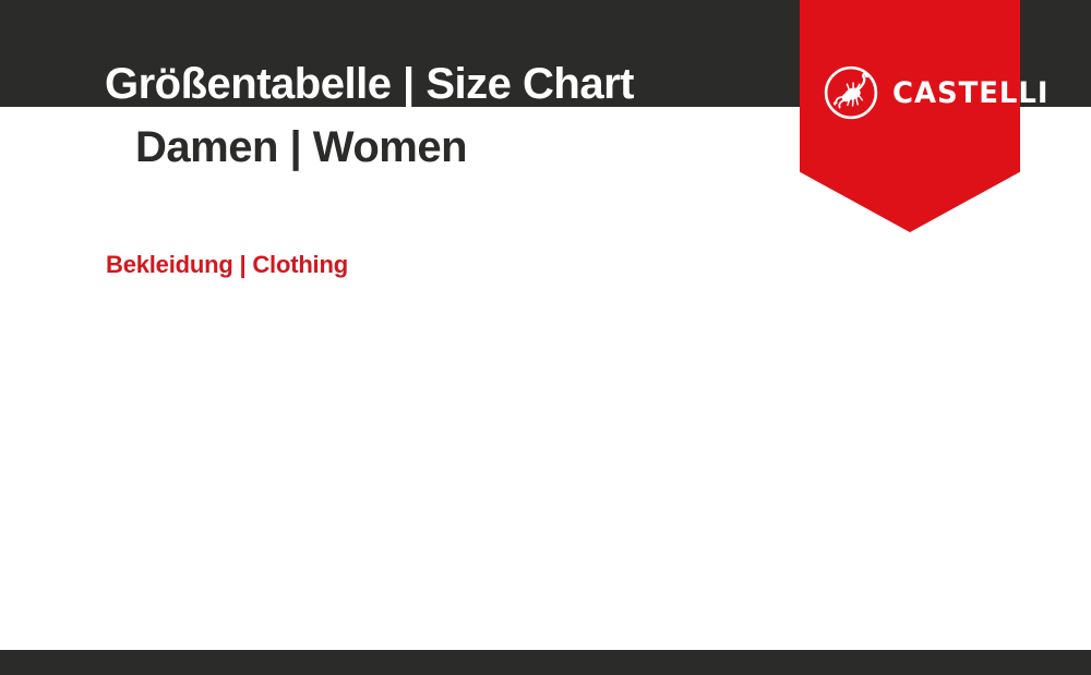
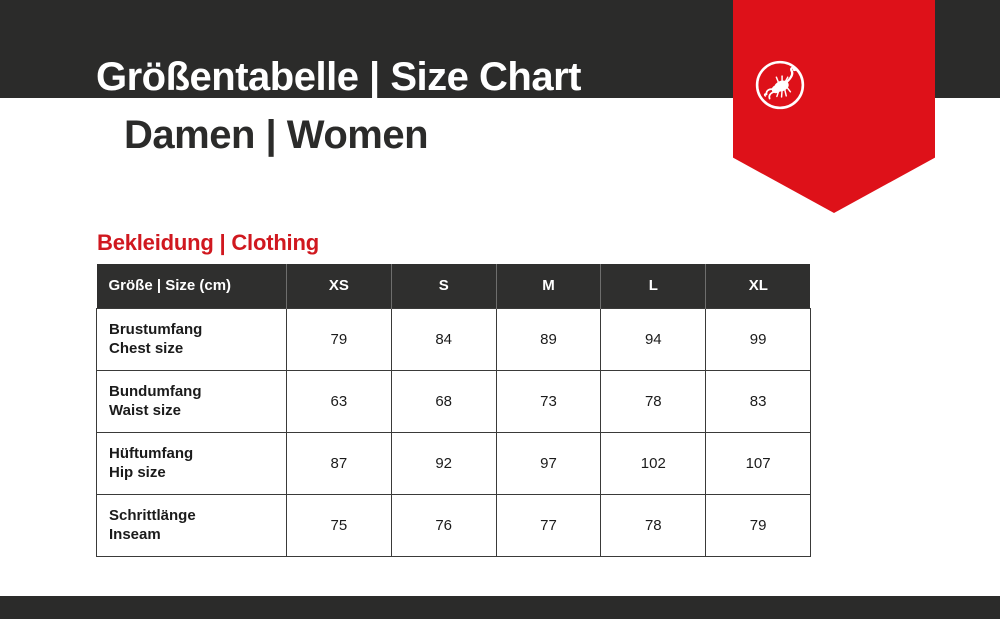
  Größentabelle | Size Chart
  Damen | Women
- CASTELLI
  Bekleidung | Clothing
+ Größe | Size (cm)	XS	S	M	L	XL
+ Brustumfang Chest size	79	84	89	94	99
+ Bundumfang Waist size	63	68	73	78	83
+ Hüftumfang Hip size	87	92	97	102	107
+ Schrittlänge Inseam	75	76	77	78	79
